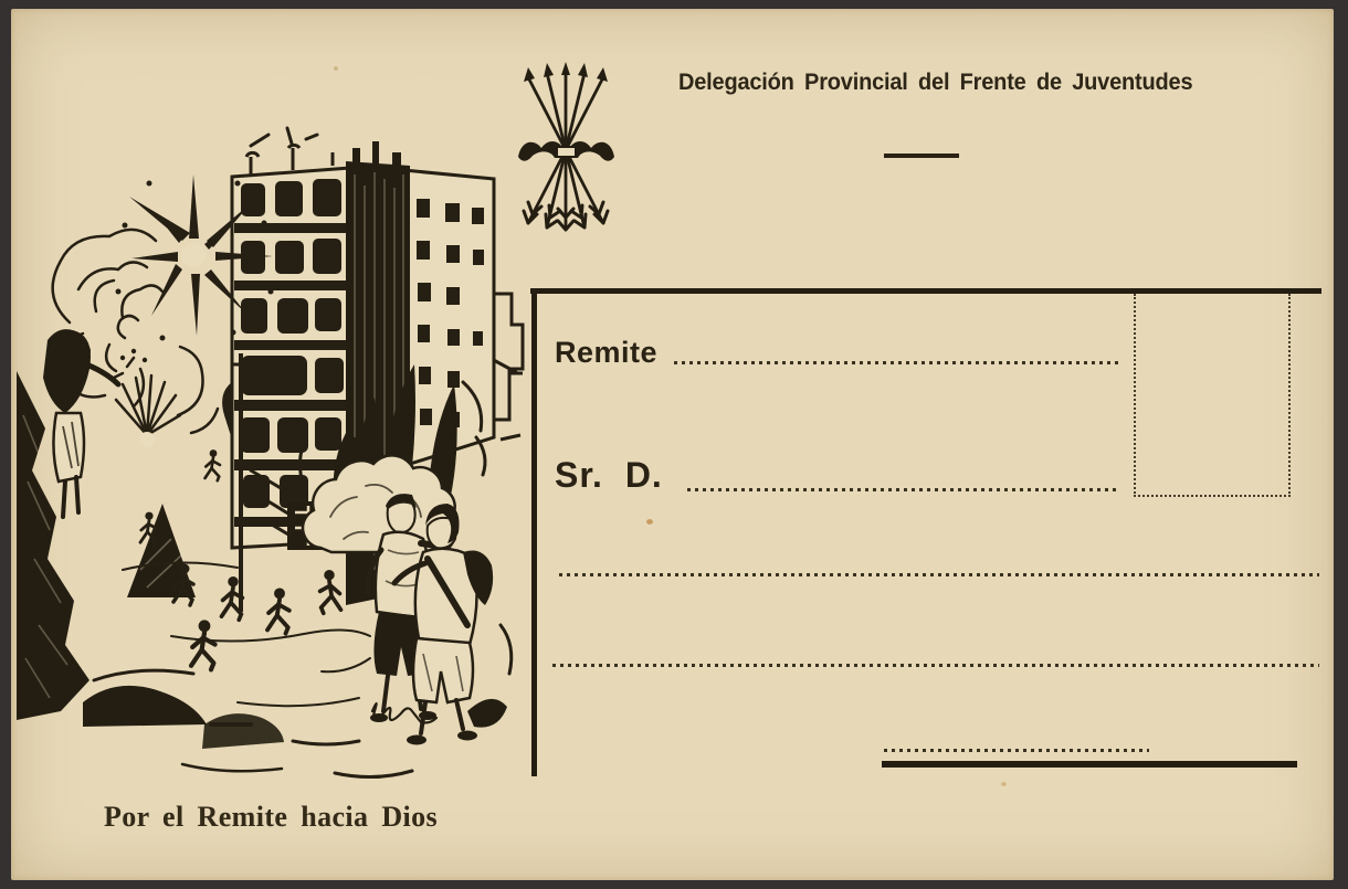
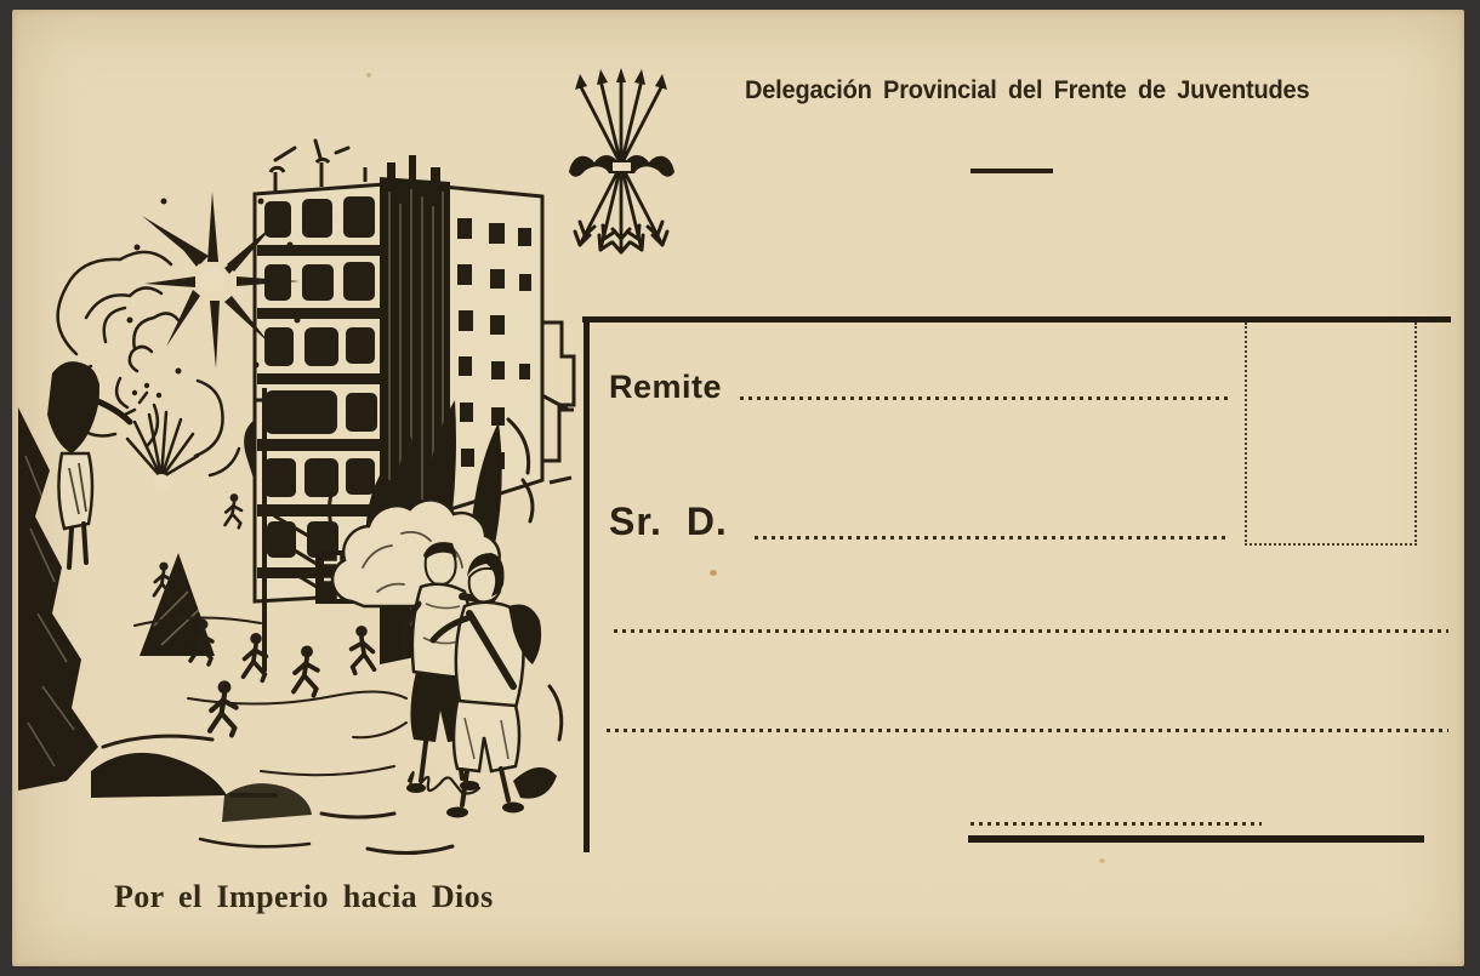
- Por el Remite hacia Dios
+ Por el Imperio hacia Dios
  Delegación Provincial del Frente de Juventudes
  Remite
  Sr. D.
